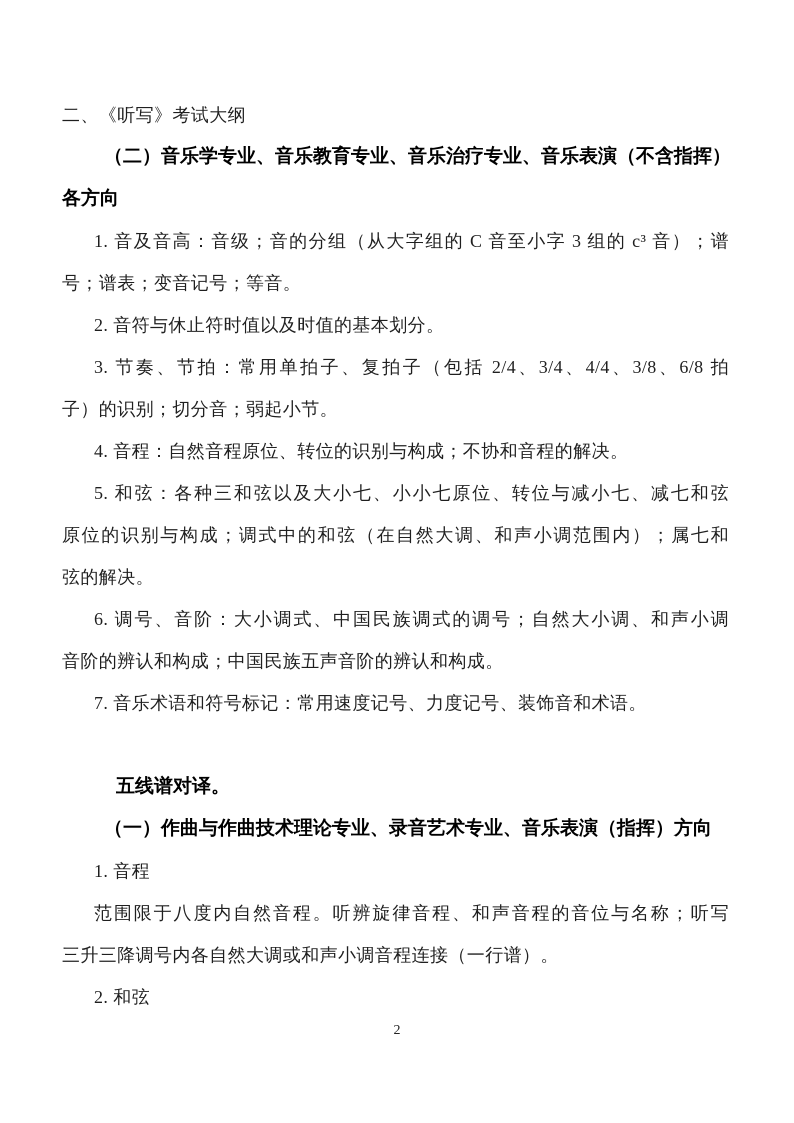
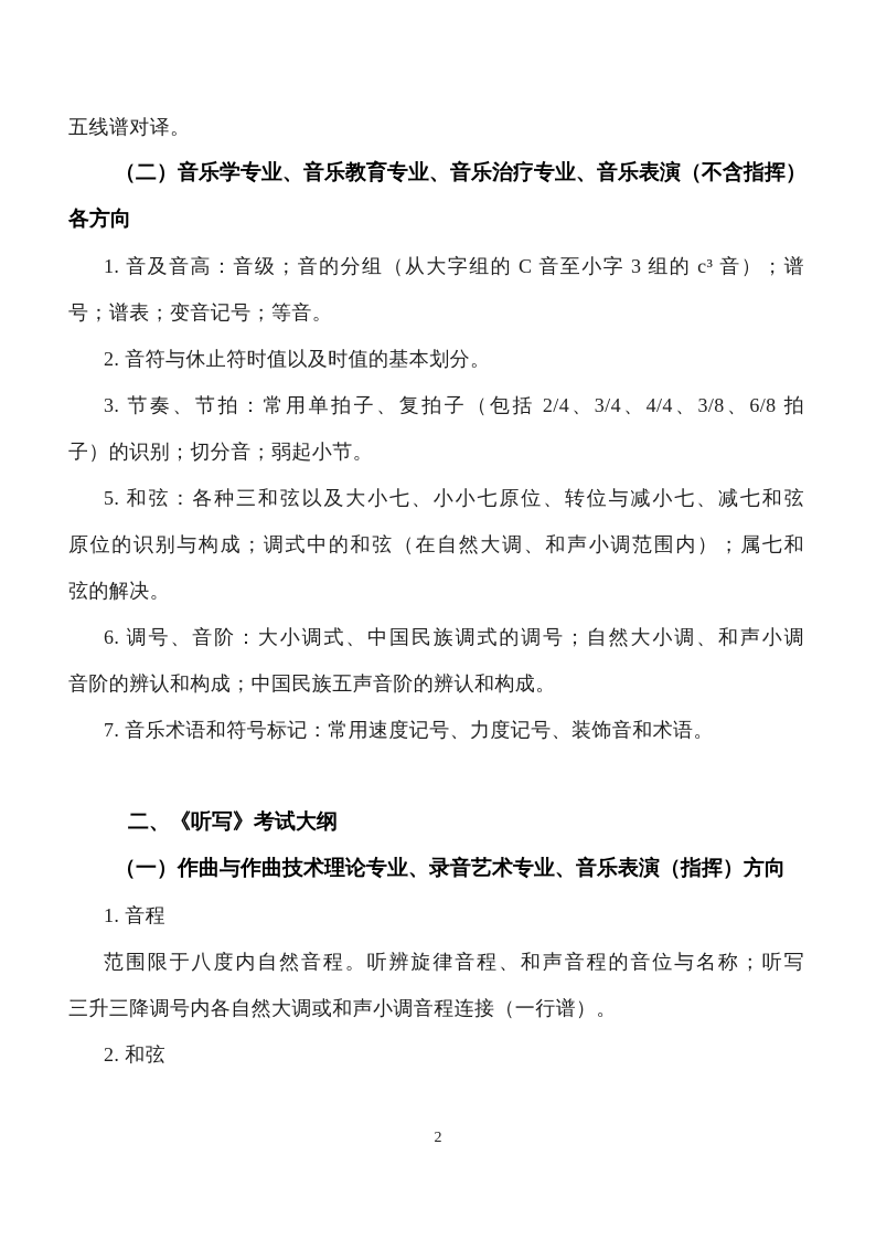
- 二、《听写》考试大纲
+ 五线谱对译。
  （二）音乐学专业、音乐教育专业、音乐治疗专业、音乐表演（不含指挥）
  各方向
  1. 音及音高：音级；音的分组（从大字组的 C 音至小字 3 组的 c³ 音）；谱
  号；谱表；变音记号；等音。
  2. 音符与休止符时值以及时值的基本划分。
  3. 节奏、节拍：常用单拍子、复拍子（包括 2/4、3/4、4/4、3/8、6/8 拍
  子）的识别；切分音；弱起小节。
- 4. 音程：自然音程原位、转位的识别与构成；不协和音程的解决。
  5. 和弦：各种三和弦以及大小七、小小七原位、转位与减小七、减七和弦
  原位的识别与构成；调式中的和弦（在自然大调、和声小调范围内）；属七和
  弦的解决。
  6. 调号、音阶：大小调式、中国民族调式的调号；自然大小调、和声小调
  音阶的辨认和构成；中国民族五声音阶的辨认和构成。
  7. 音乐术语和符号标记：常用速度记号、力度记号、装饰音和术语。
- 五线谱对译。
+ 二、《听写》考试大纲
  （一）作曲与作曲技术理论专业、录音艺术专业、音乐表演（指挥）方向
  1. 音程
  范围限于八度内自然音程。听辨旋律音程、和声音程的音位与名称；听写
  三升三降调号内各自然大调或和声小调音程连接（一行谱）。
  2. 和弦
  2
